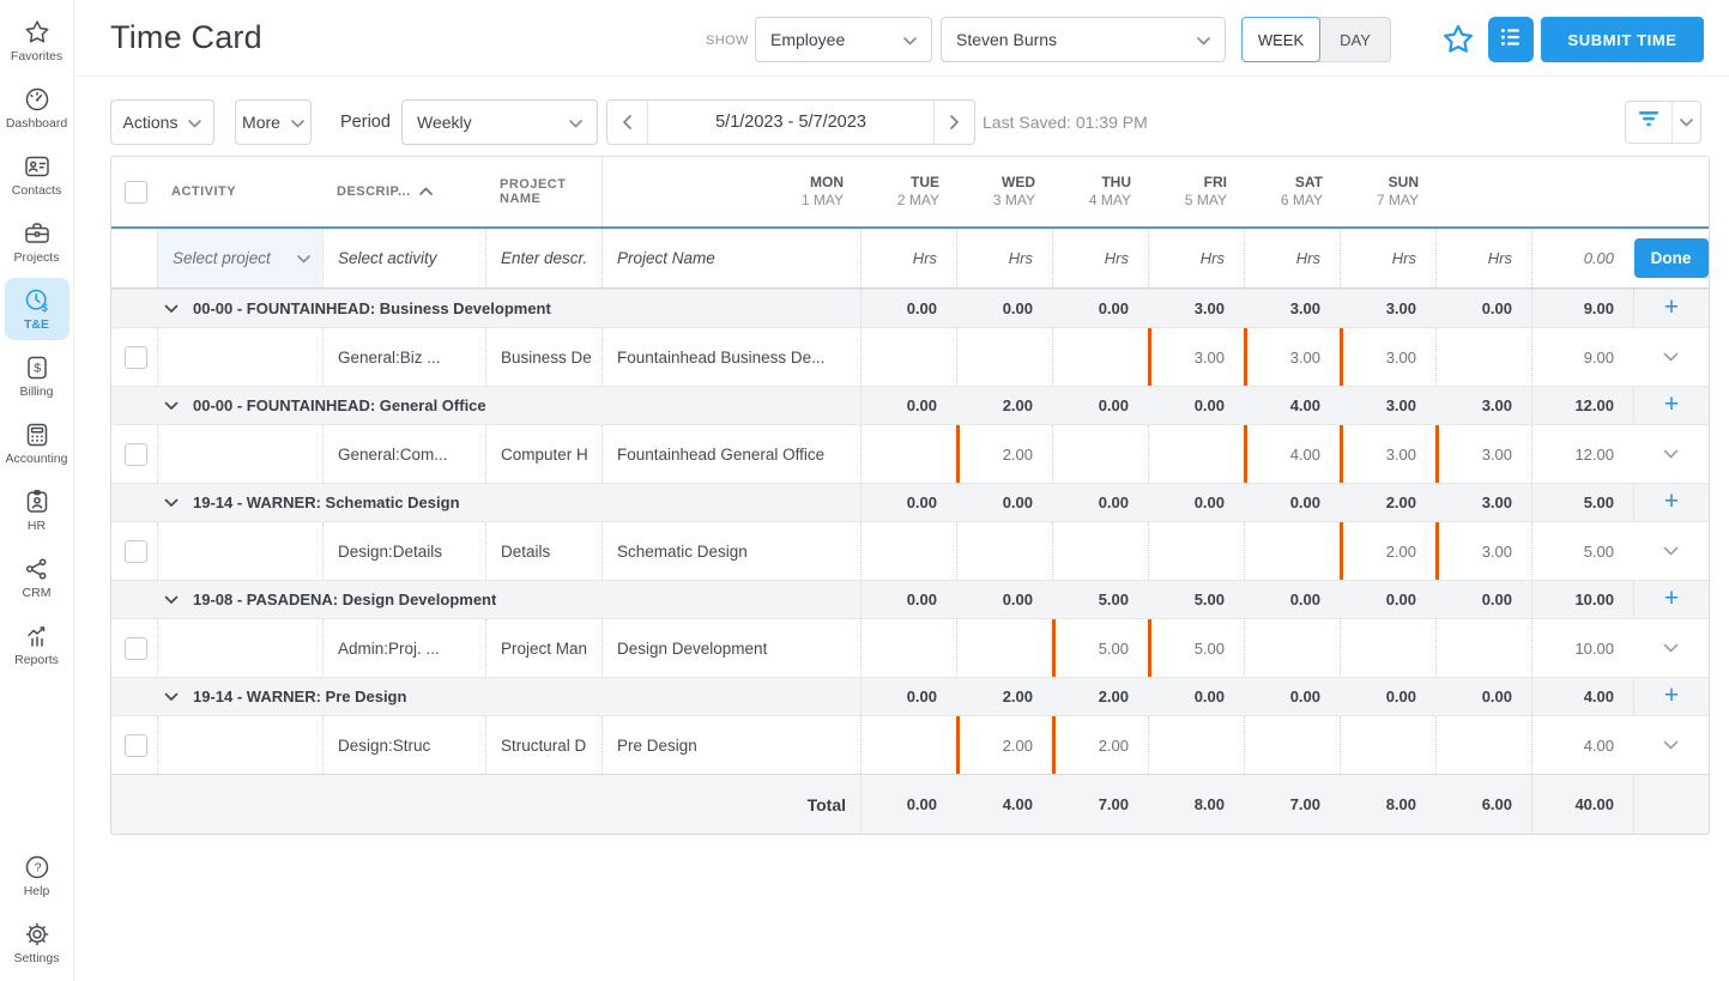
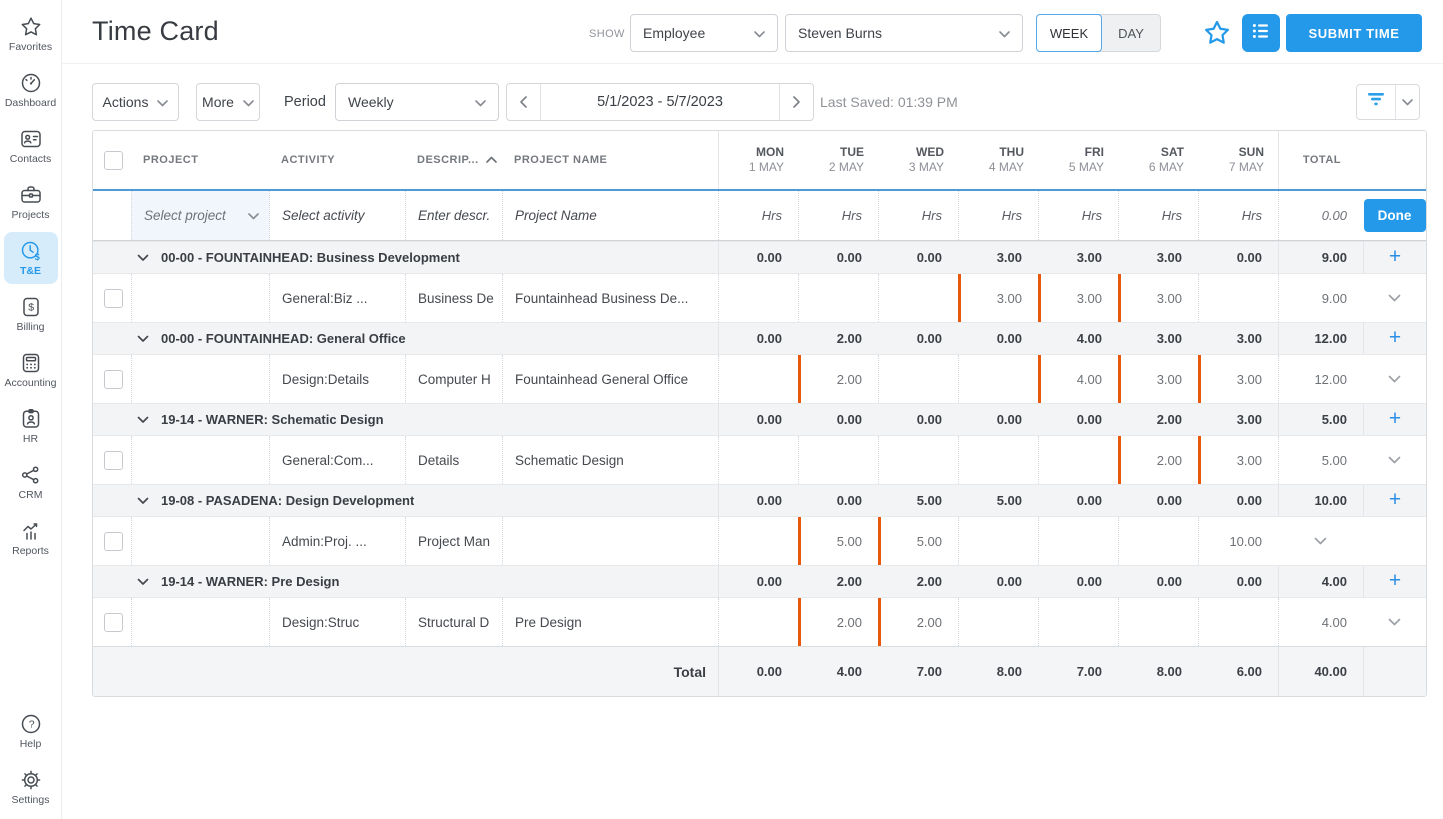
  Favorites
  Dashboard
  Contacts
  Projects
  $
  T&E
  $
  Billing
  Accounting
  HR
  CRM
  Reports
  ?
  Help
  Settings
  Time Card
  SHOW
  Employee
  Steven Burns
  WEEK
  DAY
  SUBMIT TIME
  Actions
  More
  Period
  Weekly
  5/1/2023 - 5/7/2023
  Last Saved: 01:39 PM
+ PROJECT
  ACTIVITY
  DESCRIP...
  PROJECT NAME
  MON
  1 MAY
  TUE
  2 MAY
  WED
  3 MAY
  THU
  4 MAY
  FRI
  5 MAY
  SAT
  6 MAY
  SUN
  7 MAY
+ TOTAL
  Select project
  Select activity
  Enter descr.
  Project Name
  Hrs
  Hrs
  Hrs
  Hrs
  Hrs
  Hrs
  Hrs
  0.00
  Done
  00-00 - FOUNTAINHEAD: Business Development
  0.00
  0.00
  0.00
  3.00
  3.00
  3.00
  0.00
  9.00
  +
  General:Biz ...
  Business De
  Fountainhead Business De...
  3.00
  3.00
  3.00
  9.00
  00-00 - FOUNTAINHEAD: General Office
  0.00
  2.00
  0.00
  0.00
  4.00
  3.00
  3.00
  12.00
  +
- General:Com...
+ Design:Details
  Computer H
  Fountainhead General Office
  2.00
  4.00
  3.00
  3.00
  12.00
  19-14 - WARNER: Schematic Design
  0.00
  0.00
  0.00
  0.00
  0.00
  2.00
  3.00
  5.00
  +
- Design:Details
+ General:Com...
  Details
  Schematic Design
  2.00
  3.00
  5.00
  19-08 - PASADENA: Design Development
  0.00
  0.00
  5.00
  5.00
  0.00
  0.00
  0.00
  10.00
  +
  Admin:Proj. ...
  Project Man
- Design Development
  5.00
  5.00
  10.00
  19-14 - WARNER: Pre Design
  0.00
  2.00
  2.00
  0.00
  0.00
  0.00
  0.00
  4.00
  +
  Design:Struc
  Structural D
  Pre Design
  2.00
  2.00
  4.00
  Total
  0.00
  4.00
  7.00
  8.00
  7.00
  8.00
  6.00
  40.00
